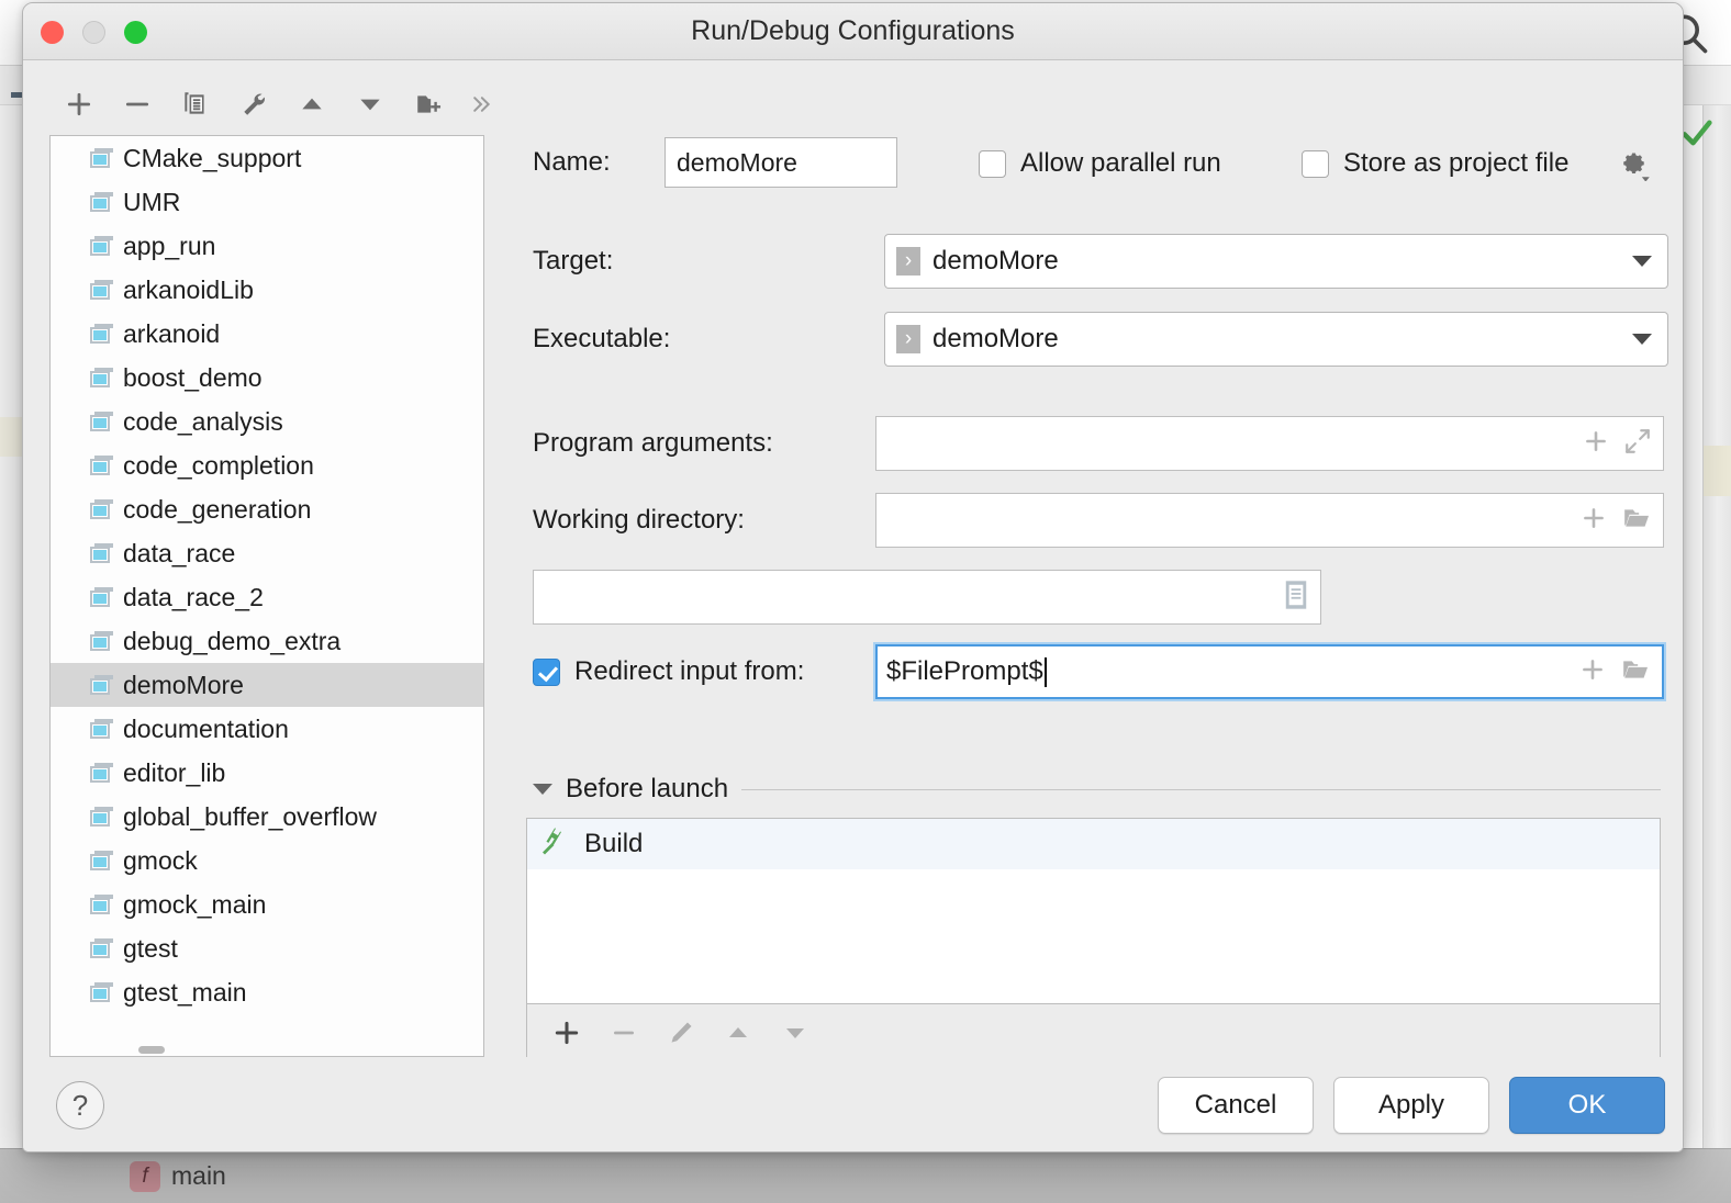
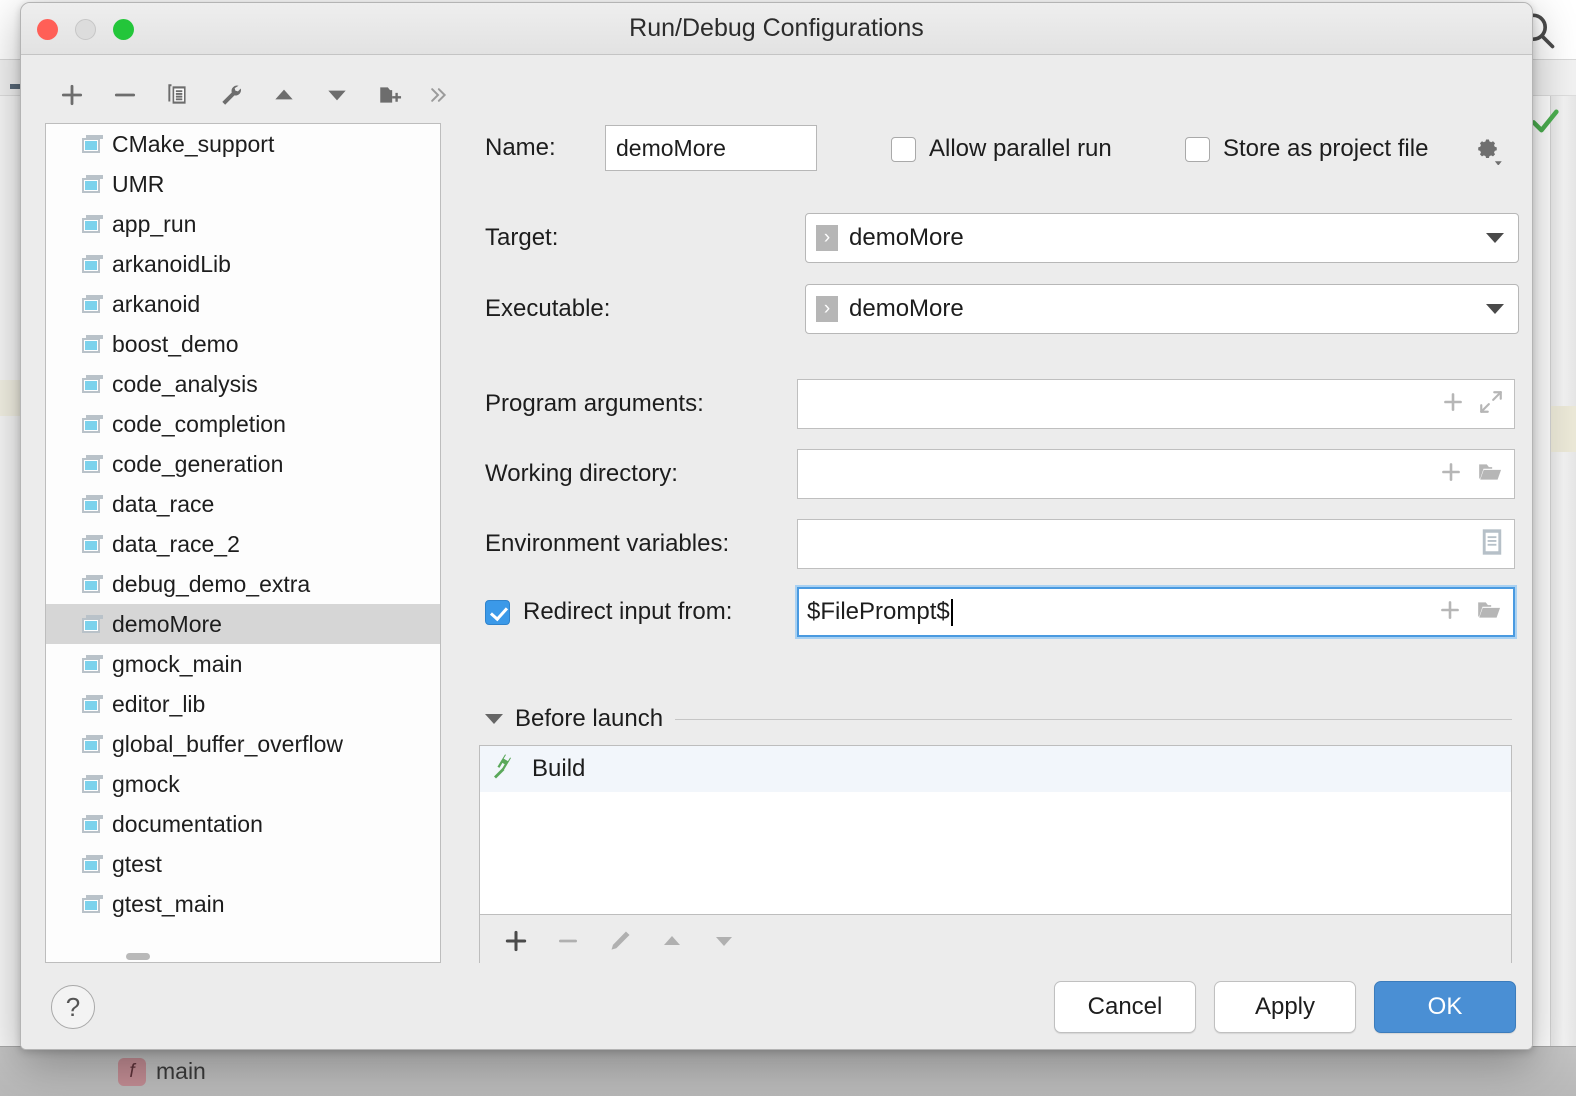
  f
  main
  Run/Debug Configurations
  CMake_support
  UMR
  app_run
  arkanoidLib
  arkanoid
  boost_demo
  code_analysis
  code_completion
  code_generation
  data_race
  data_race_2
  debug_demo_extra
  demoMore
- documentation
+ gmock_main
  editor_lib
  global_buffer_overflow
  gmock
- gmock_main
+ documentation
  gtest
  gtest_main
  Name:
  demoMore
  Allow parallel run
  Store as project file
  Target:
  ›
  demoMore
  Executable:
  ›
  demoMore
  Program arguments:
  Working directory:
+ Environment variables:
  Redirect input from:
  $FilePrompt$
  Before launch
  Build
  ?
  Cancel
  Apply
  OK
